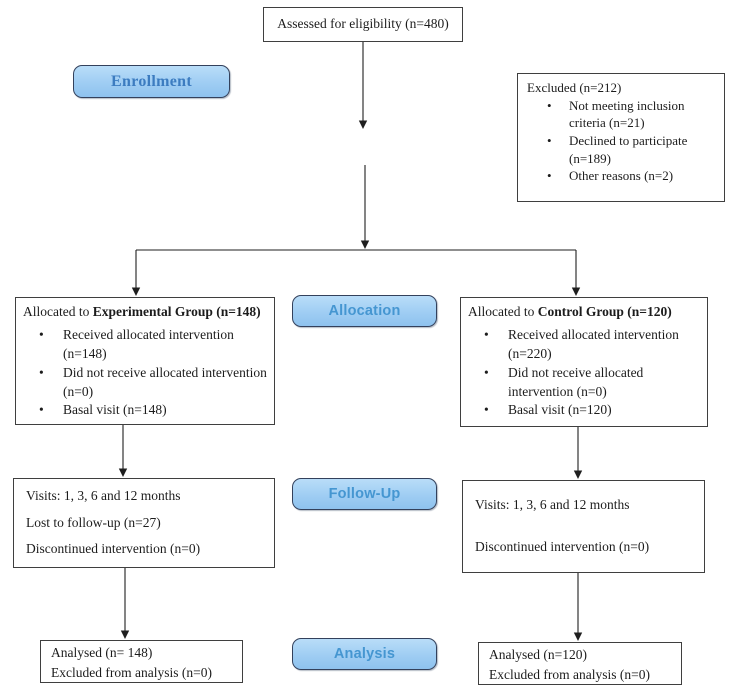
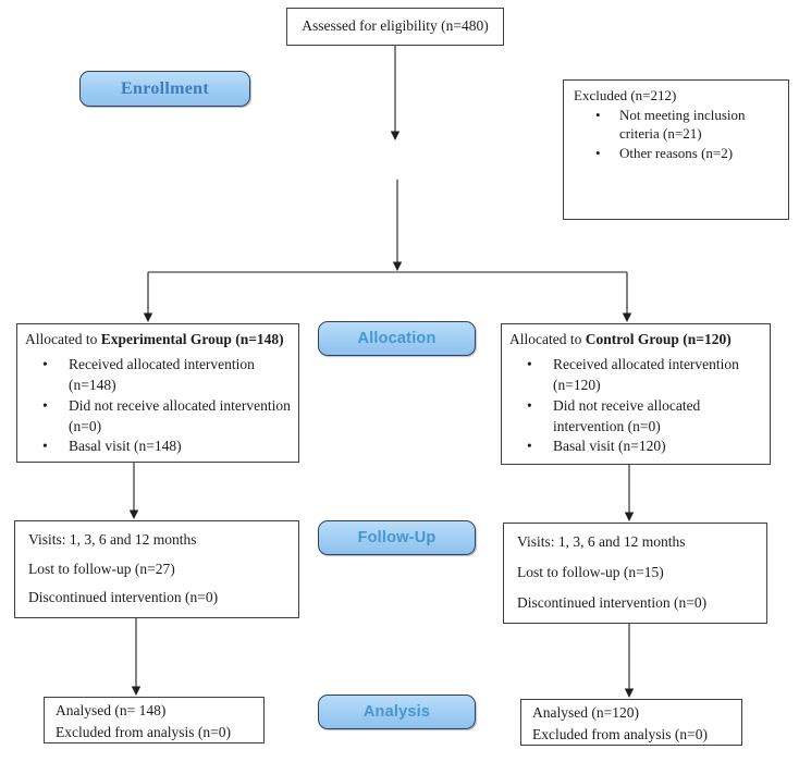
  Assessed for eligibility (n=480)
  Enrollment
  Excluded (n=212)
  Not meeting inclusion criteria (n=21)
- Declined to participate (n=189)
  Other reasons (n=2)
  Allocation
  Allocated to Experimental Group (n=148)
  Received allocated intervention (n=148)
  Did not receive allocated intervention (n=0)
  Basal visit (n=148)
  Allocated to Control Group (n=120)
- Received allocated intervention (n=220)
+ Received allocated intervention (n=120)
  Did not receive allocated intervention (n=0)
  Basal visit (n=120)
  Follow-Up
  Visits: 1, 3, 6 and 12 months
  Lost to follow-up (n=27)
  Discontinued intervention (n=0)
  Visits: 1, 3, 6 and 12 months
+ Lost to follow-up (n=15)
  Discontinued intervention (n=0)
  Analysis
  Analysed (n= 148)
  Excluded from analysis (n=0)
  Analysed (n=120)
  Excluded from analysis (n=0)
